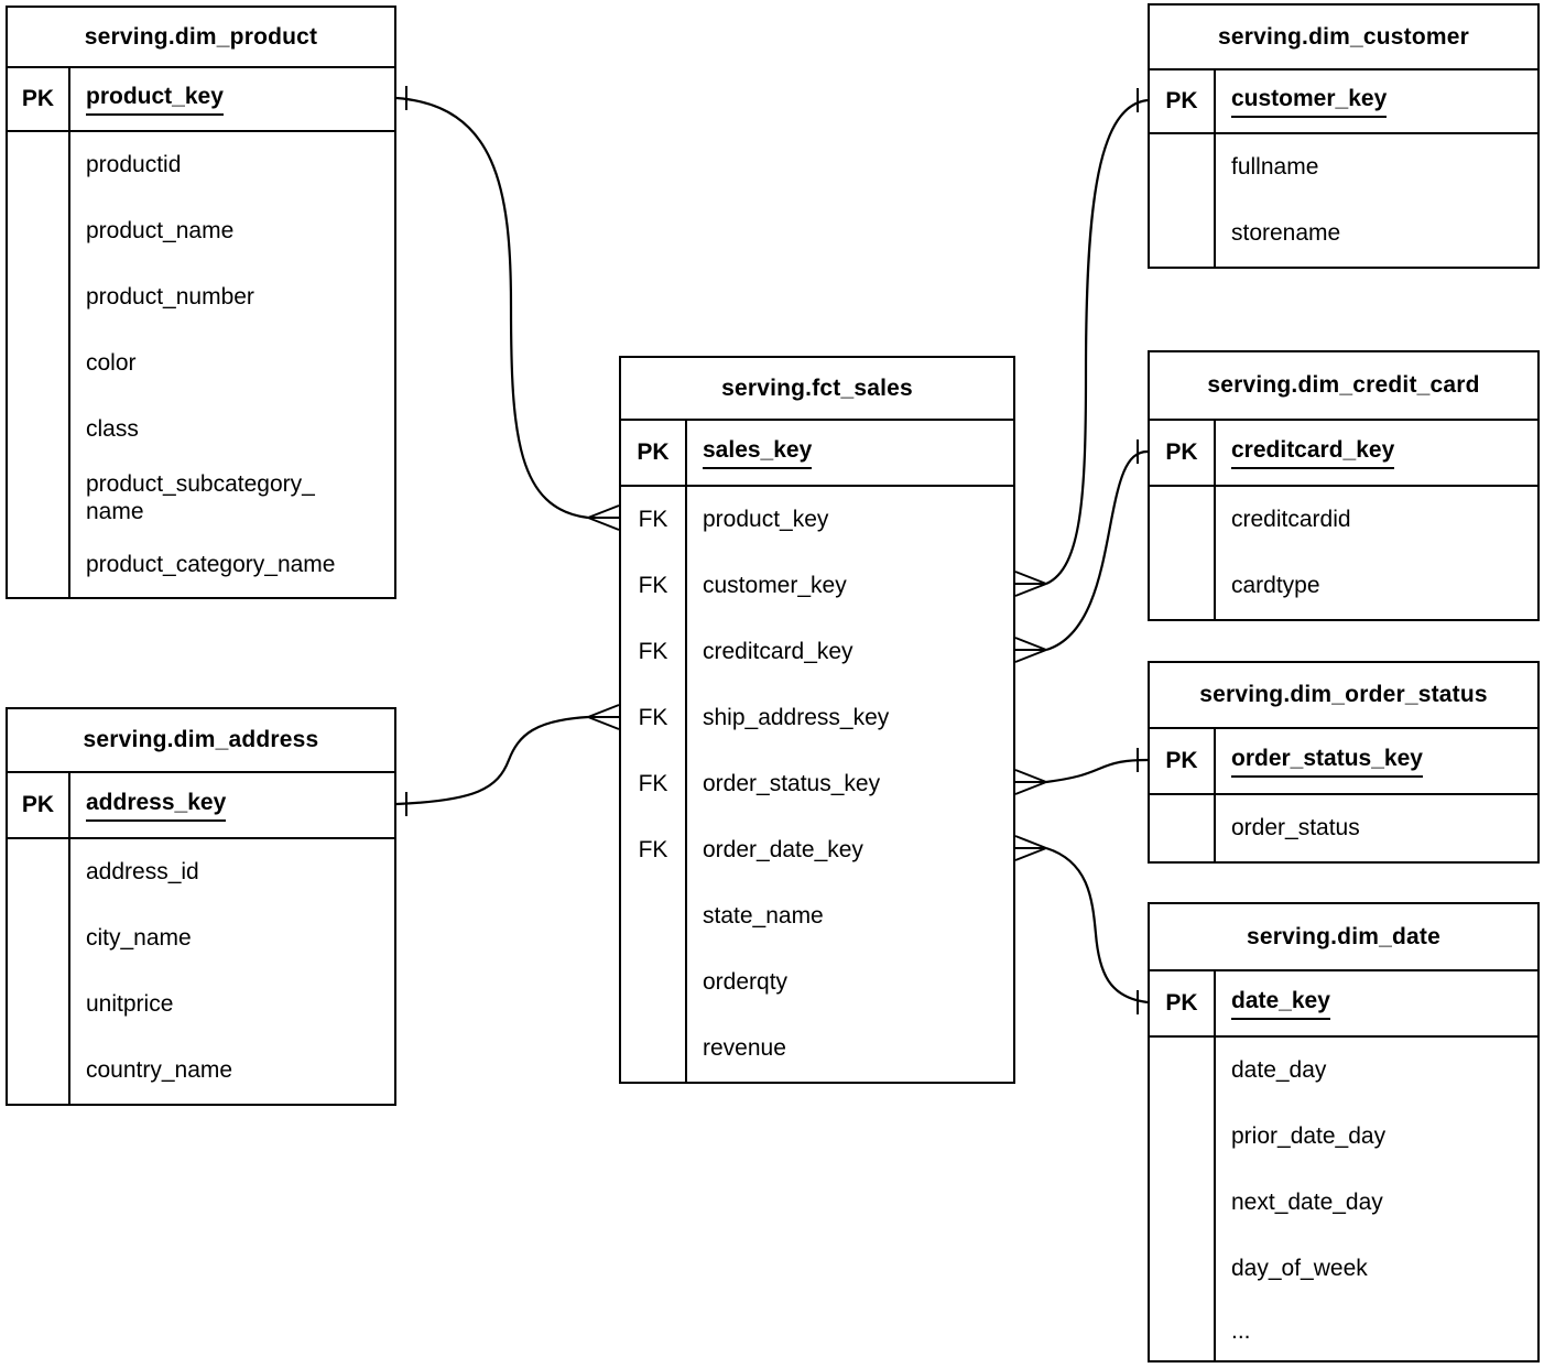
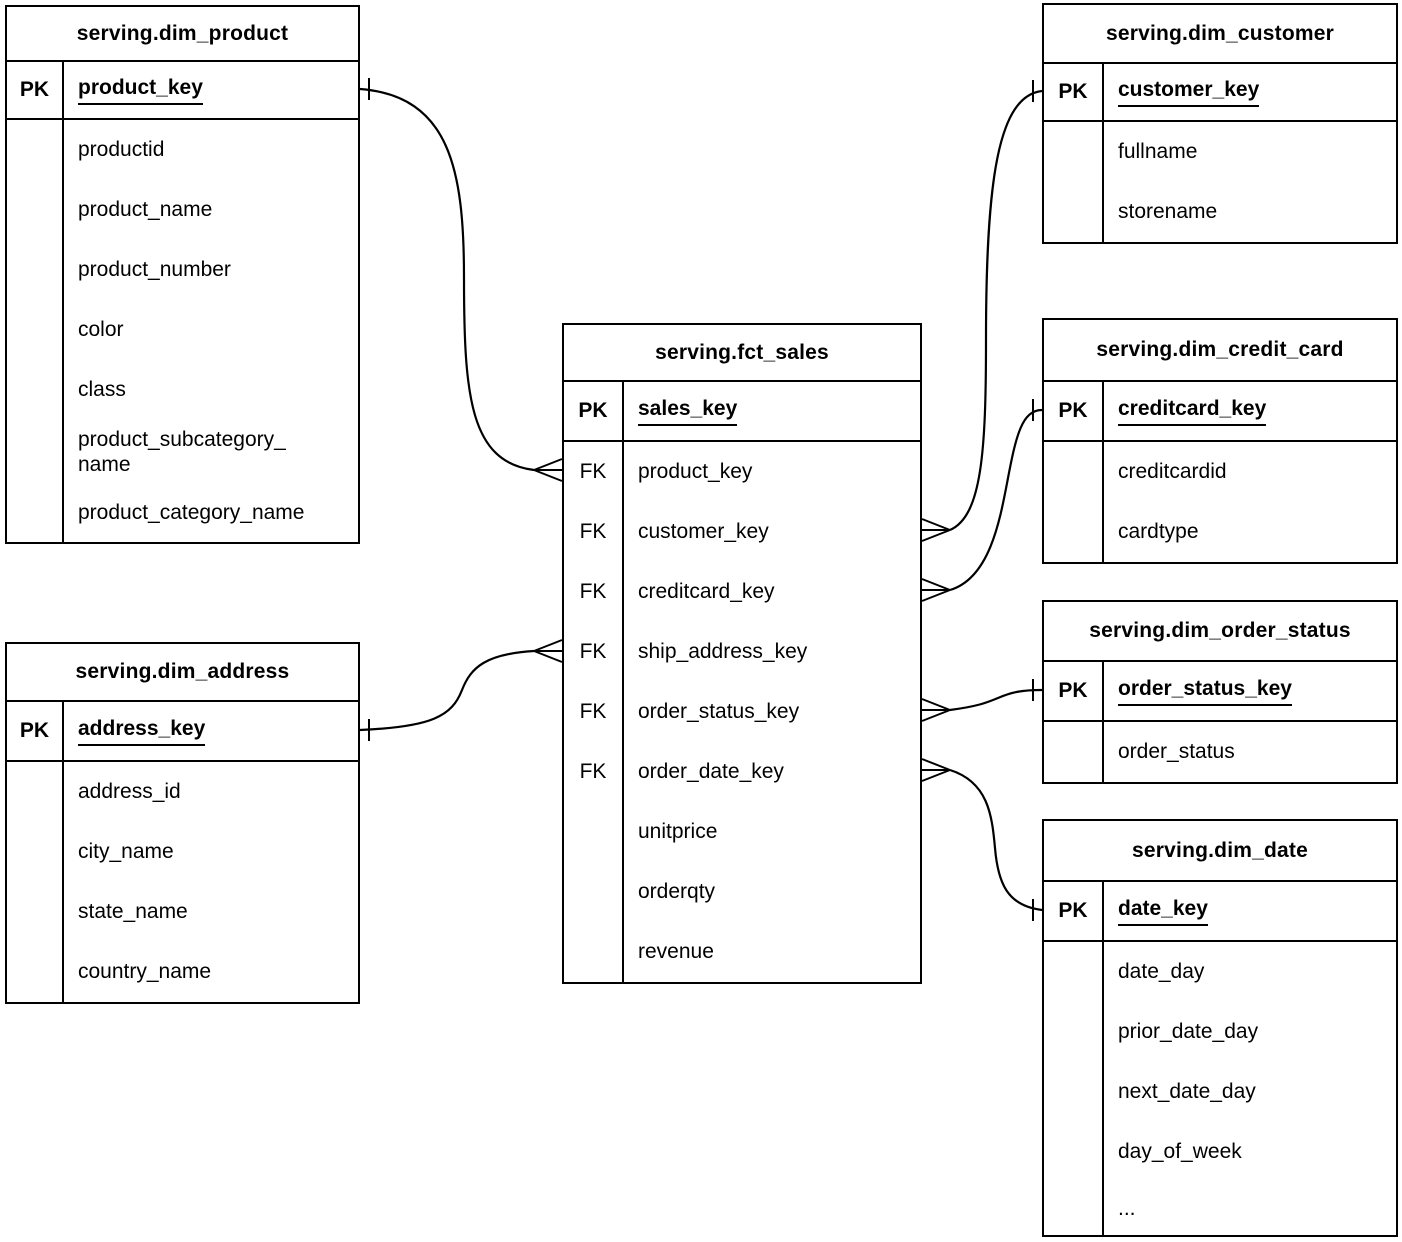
  serving.dim_product
  PK
  product_key
  productid
  product_name
  product_number
  color
  class
  product_subcategory_
  name
  product_category_name
  serving.dim_address
  PK
  address_key
  address_id
  city_name
- unitprice
+ state_name
  country_name
  serving.fct_sales
  PK
  sales_key
  FK
  FK
  FK
  FK
  FK
  FK
  product_key
  customer_key
  creditcard_key
  ship_address_key
  order_status_key
  order_date_key
- state_name
+ unitprice
  orderqty
  revenue
  serving.dim_customer
  PK
  customer_key
  fullname
  storename
  serving.dim_credit_card
  PK
  creditcard_key
  creditcardid
  cardtype
  serving.dim_order_status
  PK
  order_status_key
  order_status
  serving.dim_date
  PK
  date_key
  date_day
  prior_date_day
  next_date_day
  day_of_week
  ...
